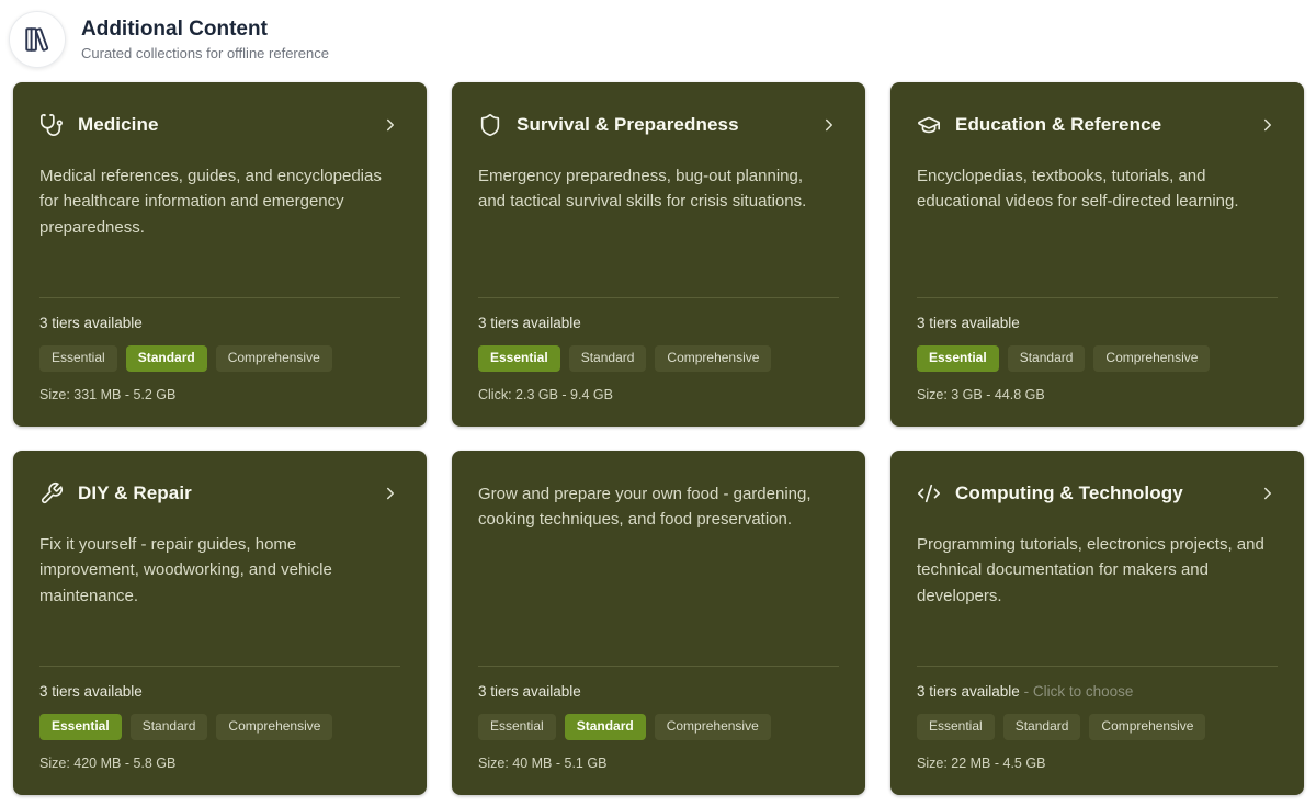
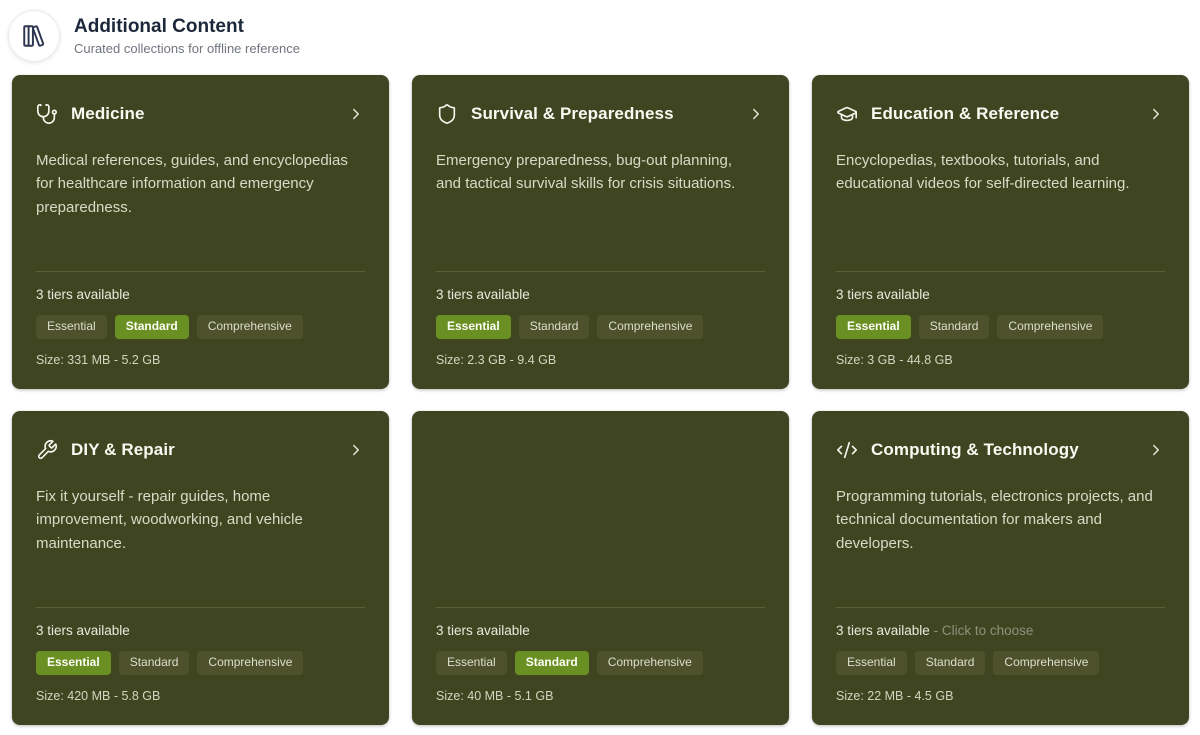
  Additional Content
  Curated collections for offline reference
  Medicine
  Medical references, guides, and encyclopedias for healthcare information and emergency preparedness.
  3 tiers available
  Essential
  Standard
  Comprehensive
  Size: 331 MB - 5.2 GB
  Survival & Preparedness
  Emergency preparedness, bug-out planning, and tactical survival skills for crisis situations.
  3 tiers available
  Essential
  Standard
  Comprehensive
- Click: 2.3 GB - 9.4 GB
+ Size: 2.3 GB - 9.4 GB
  Education & Reference
  Encyclopedias, textbooks, tutorials, and educational videos for self-directed learning.
  3 tiers available
  Essential
  Standard
  Comprehensive
  Size: 3 GB - 44.8 GB
  DIY & Repair
  Fix it yourself - repair guides, home improvement, woodworking, and vehicle maintenance.
  3 tiers available
  Essential
  Standard
  Comprehensive
  Size: 420 MB - 5.8 GB
- Grow and prepare your own food - gardening, cooking techniques, and food preservation.
  3 tiers available
  Essential
  Standard
  Comprehensive
  Size: 40 MB - 5.1 GB
  Computing & Technology
  Programming tutorials, electronics projects, and technical documentation for makers and developers.
  3 tiers available - Click to choose
  Essential
  Standard
  Comprehensive
  Size: 22 MB - 4.5 GB
